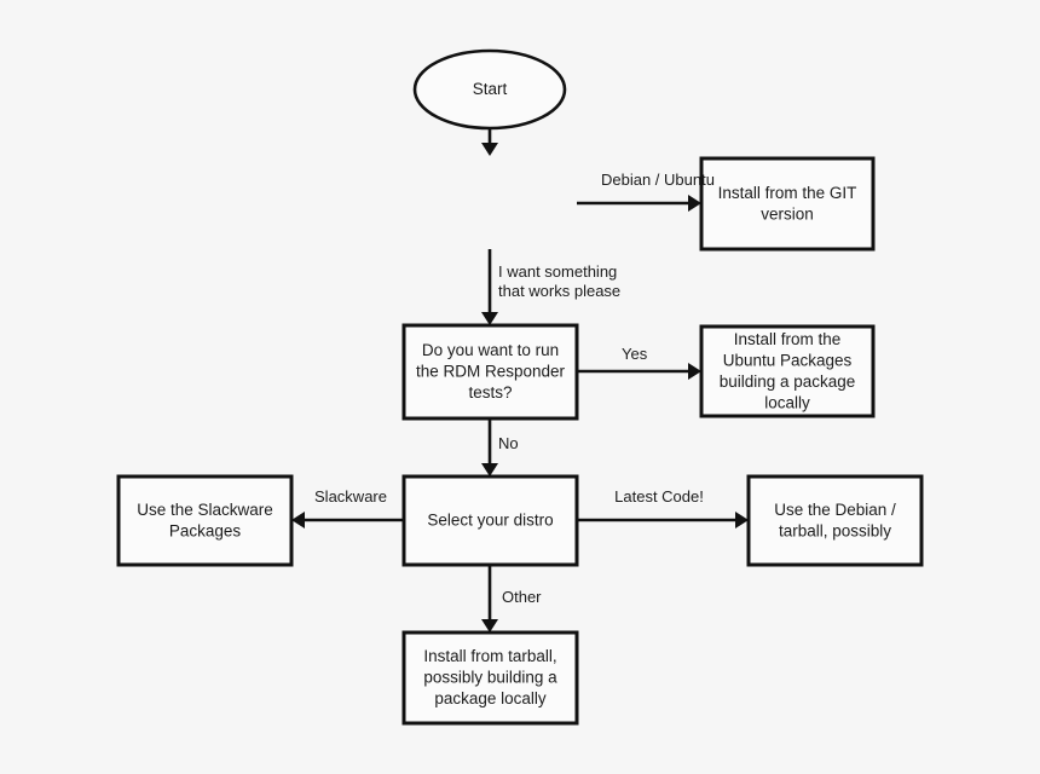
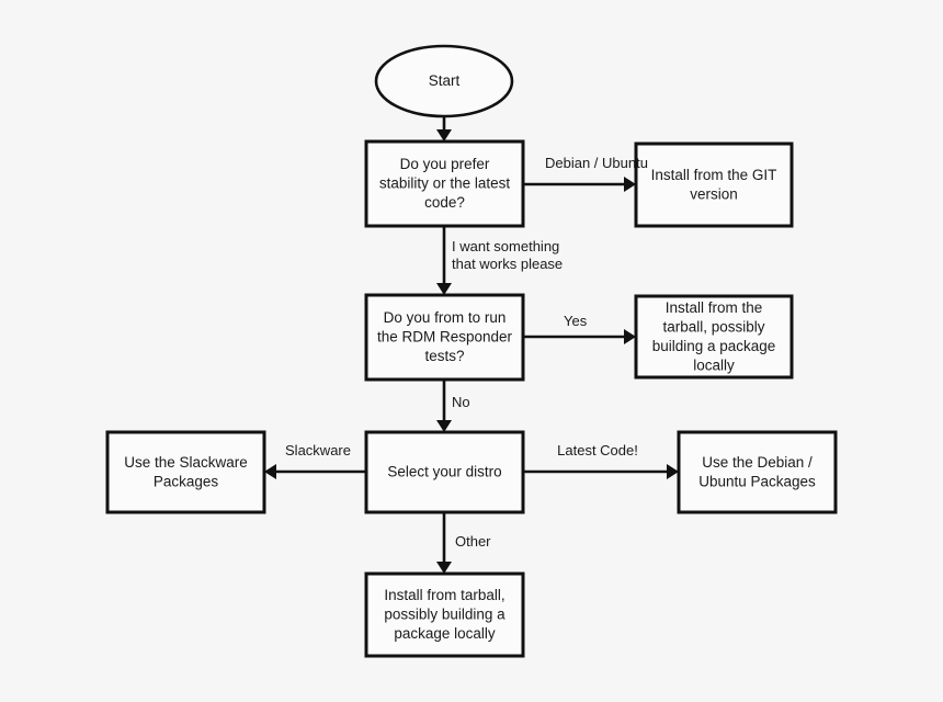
  Start
+ Do you prefer stability or the latest code?
  Install from the GIT version
- Do you want to run the RDM Responder tests?
+ Do you from to run the RDM Responder tests?
- Install from the Ubuntu Packages building a package locally
+ Install from the tarball, possibly building a package locally
  Select your distro
  Use the Slackware Packages
- Use the Debian / tarball, possibly
+ Use the Debian / Ubuntu Packages
  Install from tarball, possibly building a package locally
  Debian / Ubuntu
  I want something that works please
  Yes
  No
  Slackware
  Latest Code!
  Other
